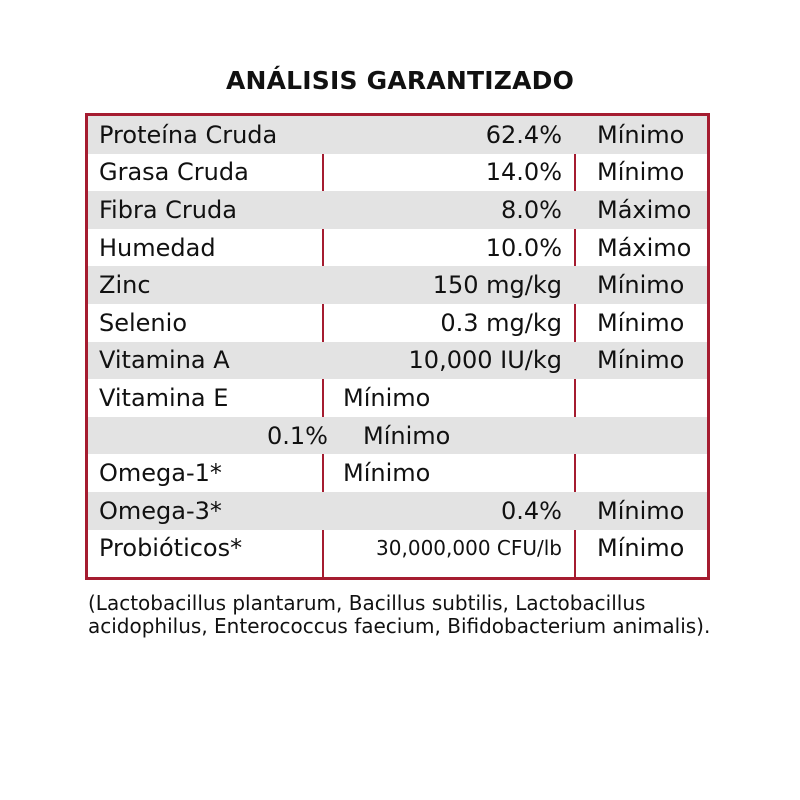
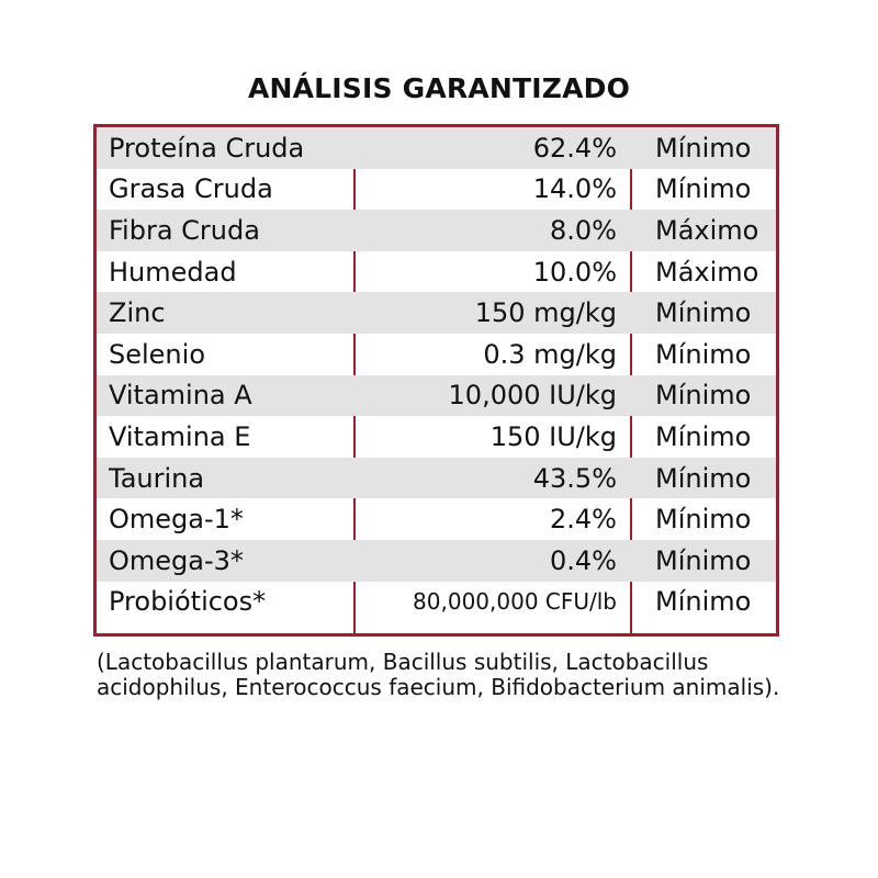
  ANÁLISIS GARANTIZADO
  Proteína Cruda
  62.4%
  Mínimo
  Grasa Cruda
  14.0%
  Mínimo
  Fibra Cruda
  8.0%
  Máximo
  Humedad
  10.0%
  Máximo
  Zinc
  150 mg/kg
  Mínimo
  Selenio
  0.3 mg/kg
  Mínimo
  Vitamina A
  10,000 IU/kg
  Mínimo
  Vitamina E
+ 150 IU/kg
  Mínimo
+ Taurina
- 0.1%
+ 43.5%
  Mínimo
  Omega-1*
+ 2.4%
  Mínimo
  Omega-3*
  0.4%
  Mínimo
  Probióticos*
- 30,000,000 CFU/lb
+ 80,000,000 CFU/lb
  Mínimo
  (Lactobacillus plantarum, Bacillus subtilis, Lactobacillus acidophilus, Enterococcus faecium, Bifidobacterium animalis).
